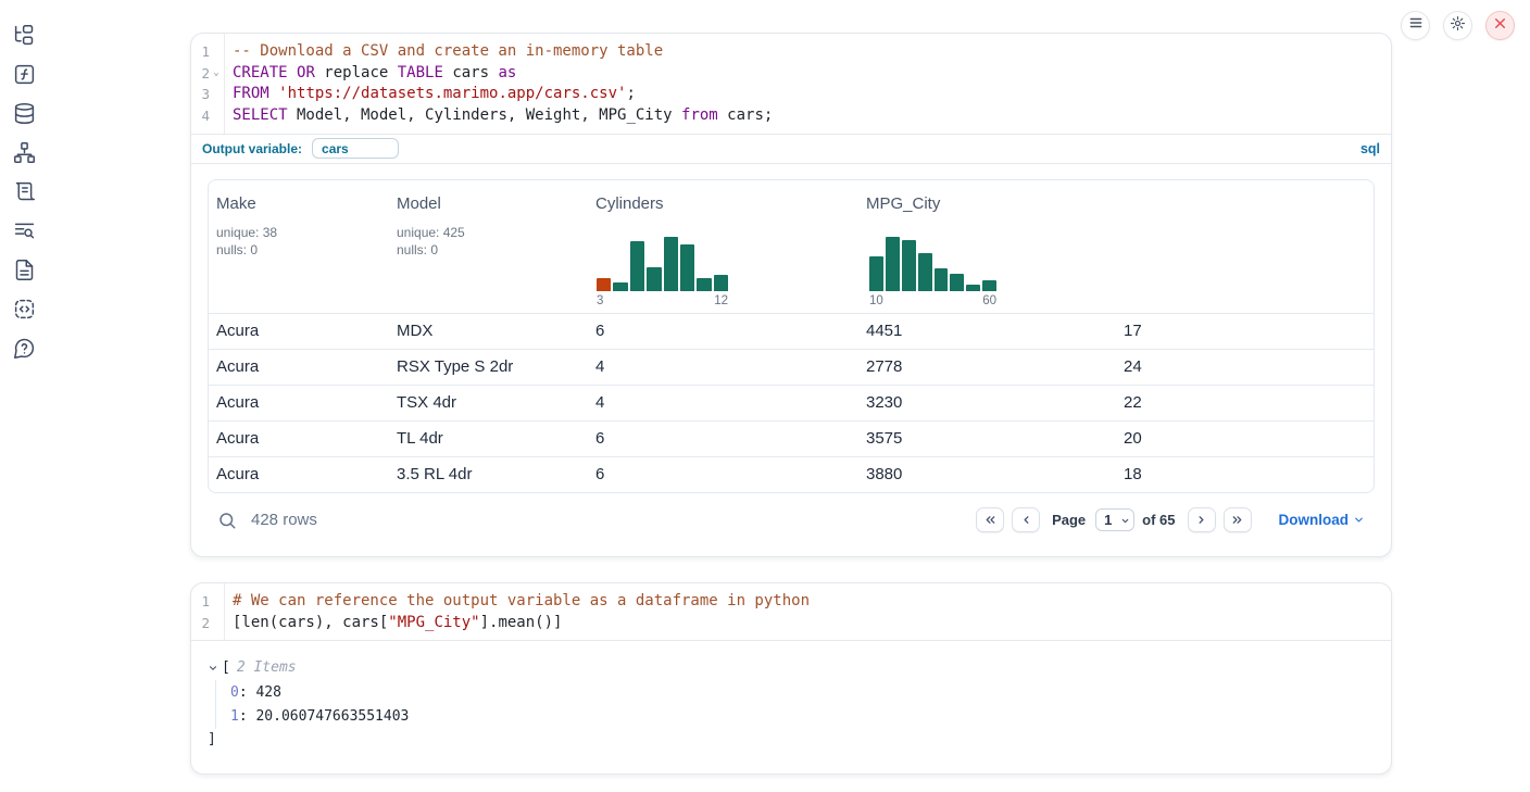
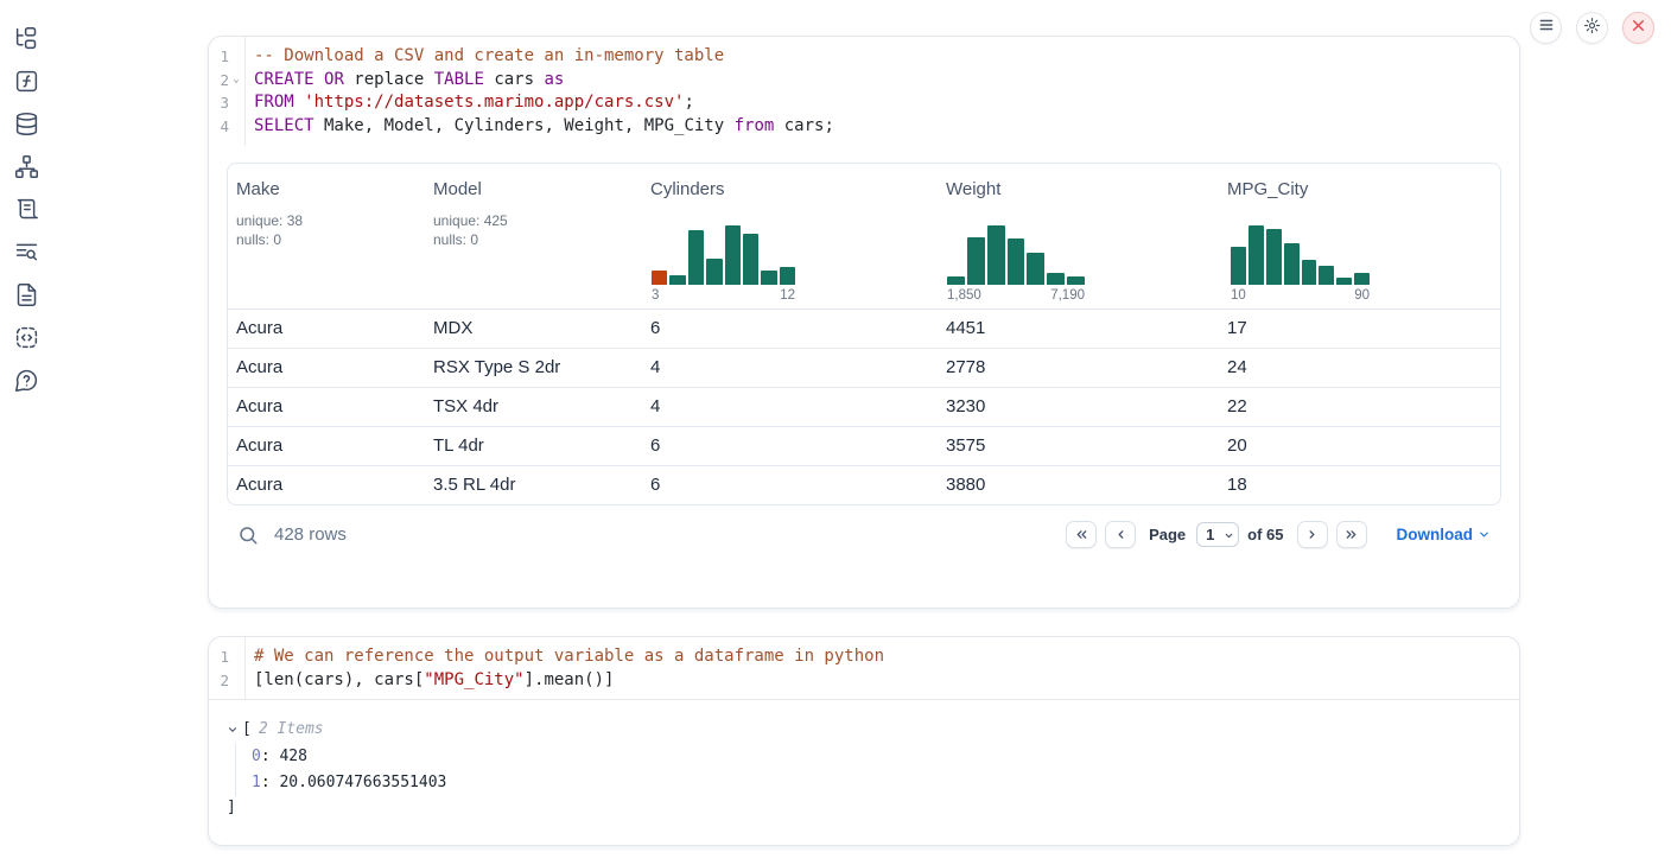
  1
  -- Download a CSV and create an in-memory table
  2
  ⌄
  CREATE OR replace TABLE cars as
  3
  FROM 'https://datasets.marimo.app/cars.csv';
  4
- SELECT Model, Model, Cylinders, Weight, MPG_City from cars;
+ SELECT Make, Model, Cylinders, Weight, MPG_City from cars;
- Output variable:
- cars
- sql
  Make
  unique: 38
  nulls: 0
  Model
  unique: 425
  nulls: 0
  Cylinders
  3
  12
+ Weight
+ 1,850
+ 7,190
  MPG_City
  10
- 60
+ 90
  Acura
  MDX
  6
  4451
  17
  Acura
  RSX Type S 2dr
  4
  2778
  24
  Acura
  TSX 4dr
  4
  3230
  22
  Acura
  TL 4dr
  6
  3575
  20
  Acura
  3.5 RL 4dr
  6
  3880
  18
  428 rows
  Page
  1
  of 65
  Download
  1
  # We can reference the output variable as a dataframe in python
  2
  [len(cars), cars["MPG_City"].mean()]
  [
  2 Items
  0
  :
  428
  1
  :
  20.060747663551403
  ]
